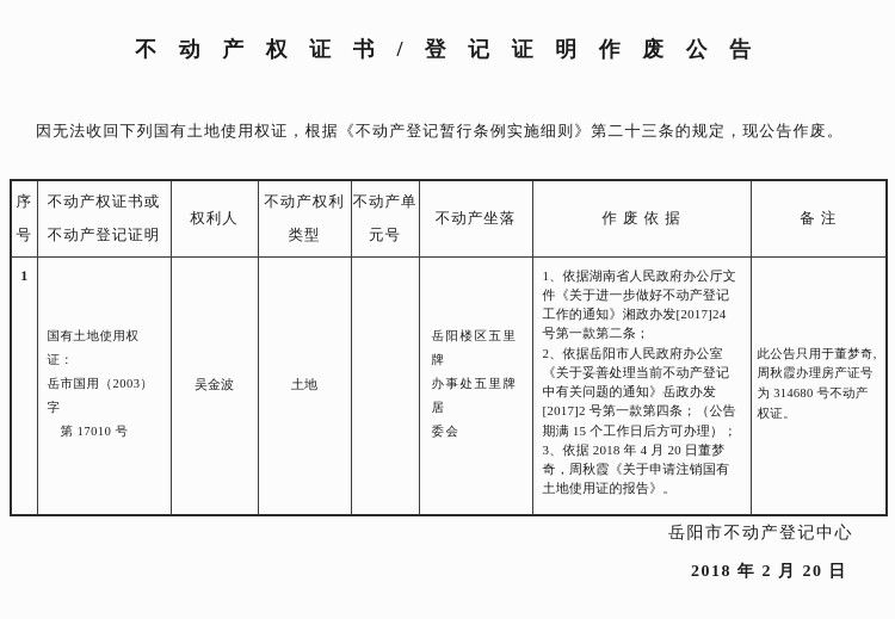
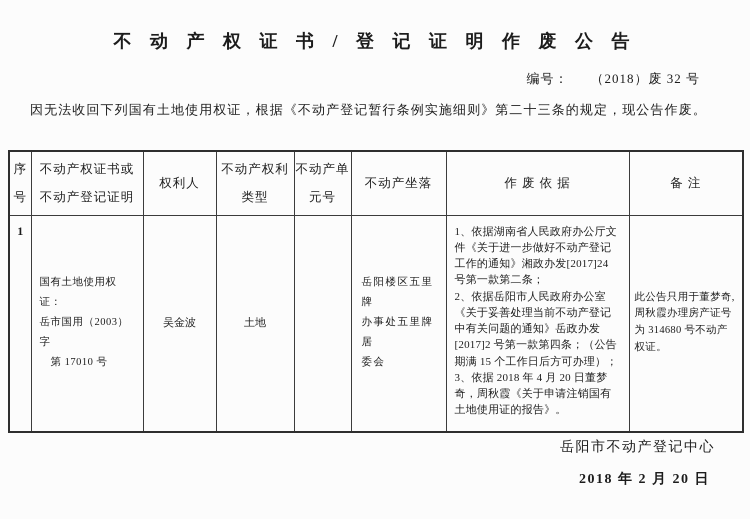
  不 动 产 权 证 书 / 登 记 证 明 作 废 公 告
+ 编号： （2018）废 32 号
  因无法收回下列国有土地使用权证，根据《不动产登记暂行条例实施细则》第二十三条的规定，现公告作废。
  序 号	不动产权证书或 不动产登记证明	权利人	不动产权利 类型	不动产单 元号	不动产坐落	作 废 依 据	备 注
  1	国有土地使用权证： 岳市国用（2003）字 第 17010 号	吴金波	土地		岳阳楼区五里牌 办事处五里牌居 委会	1、依据湖南省人民政府办公厅文件《关于进一步做好不动产登记工作的通知》湘政办发[2017]24 号第一款第二条； 2、依据岳阳市人民政府办公室《关于妥善处理当前不动产登记中有关问题的通知》岳政办发[2017]2 号第一款第四条；（公告期满 15 个工作日后方可办理）； 3、依据 2018 年 4 月 20 日董梦奇，周秋霞《关于申请注销国有土地使用证的报告》。	此公告只用于董梦奇,周秋霞办理房产证号为 314680 号不动产权证。
  岳阳市不动产登记中心
  2018 年 2 月 20 日
